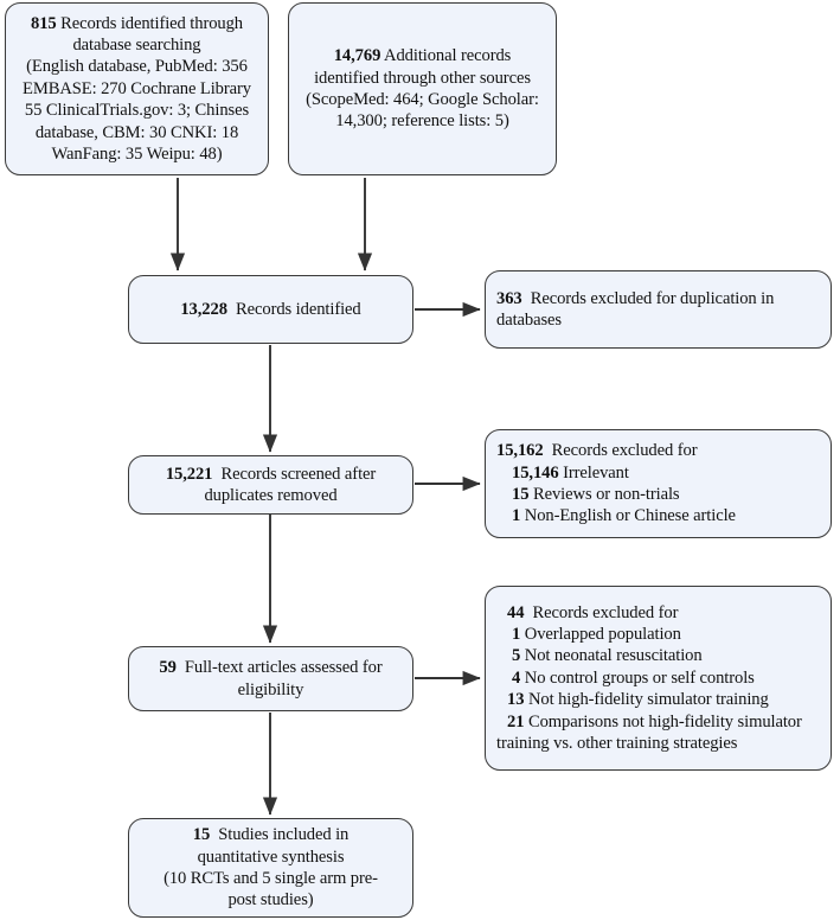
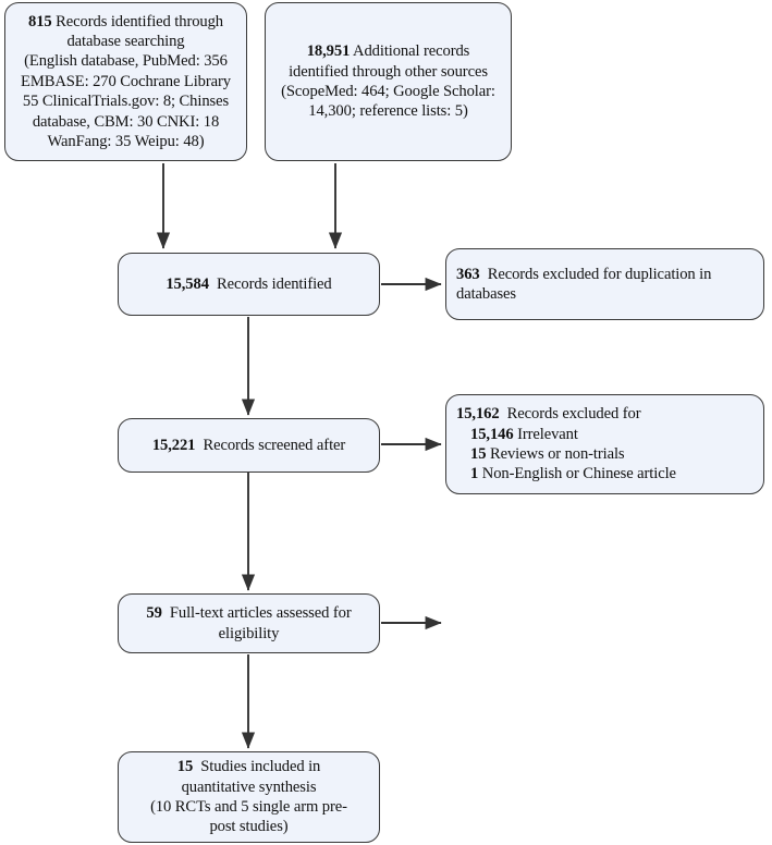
  815 Records identified through
  database searching
  (English database, PubMed: 356
  EMBASE: 270 Cochrane Library
- 55 ClinicalTrials.gov: 3; Chinses
+ 55 ClinicalTrials.gov: 8; Chinses
  database, CBM: 30 CNKI: 18
  WanFang: 35 Weipu: 48)
- 14,769 Additional records
+ 18,951 Additional records
  identified through other sources
  (ScopeMed: 464; Google Scholar:
  14,300; reference lists: 5)
- 13,228 Records identified
+ 15,584 Records identified
  363 Records excluded for duplication in
  databases
  15,221 Records screened after
- duplicates removed
  15,162 Records excluded for
  15,146 Irrelevant
  15 Reviews or non-trials
  1 Non-English or Chinese article
  59 Full-text articles assessed for
  eligibility
- 44 Records excluded for
- 1 Overlapped population
- 5 Not neonatal resuscitation
- 4 No control groups or self controls
- 13 Not high-fidelity simulator training
- 21 Comparisons not high-fidelity simulator
- training vs. other training strategies
  15 Studies included in
  quantitative synthesis
  (10 RCTs and 5 single arm pre-
  post studies)
